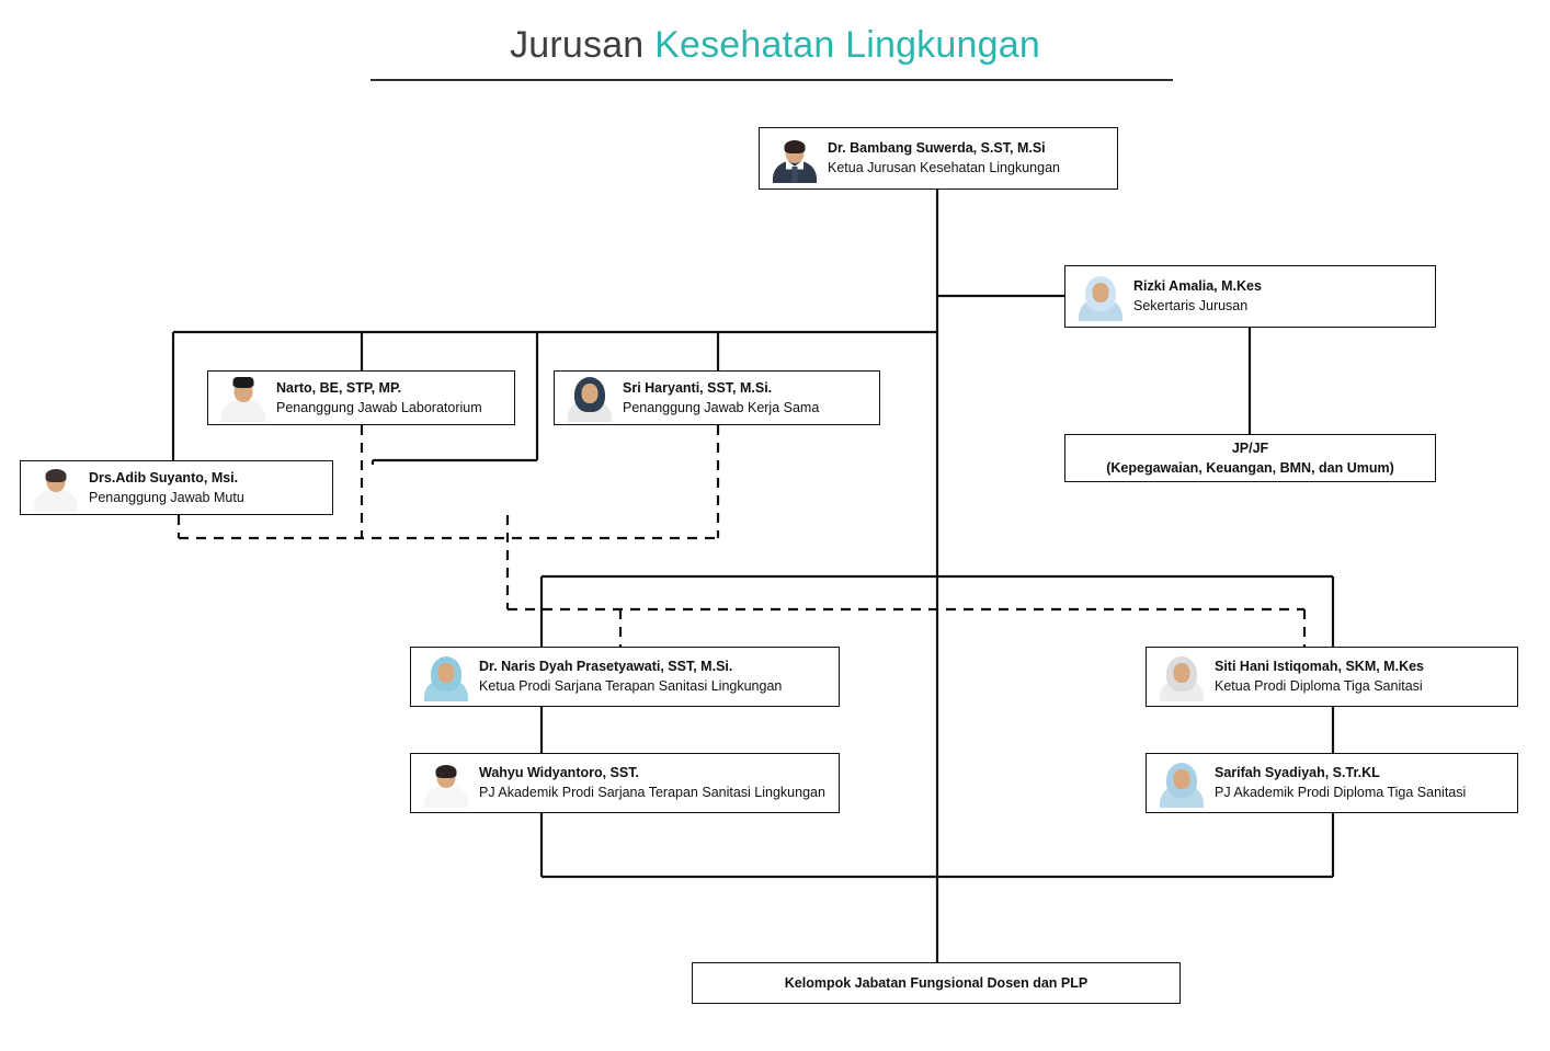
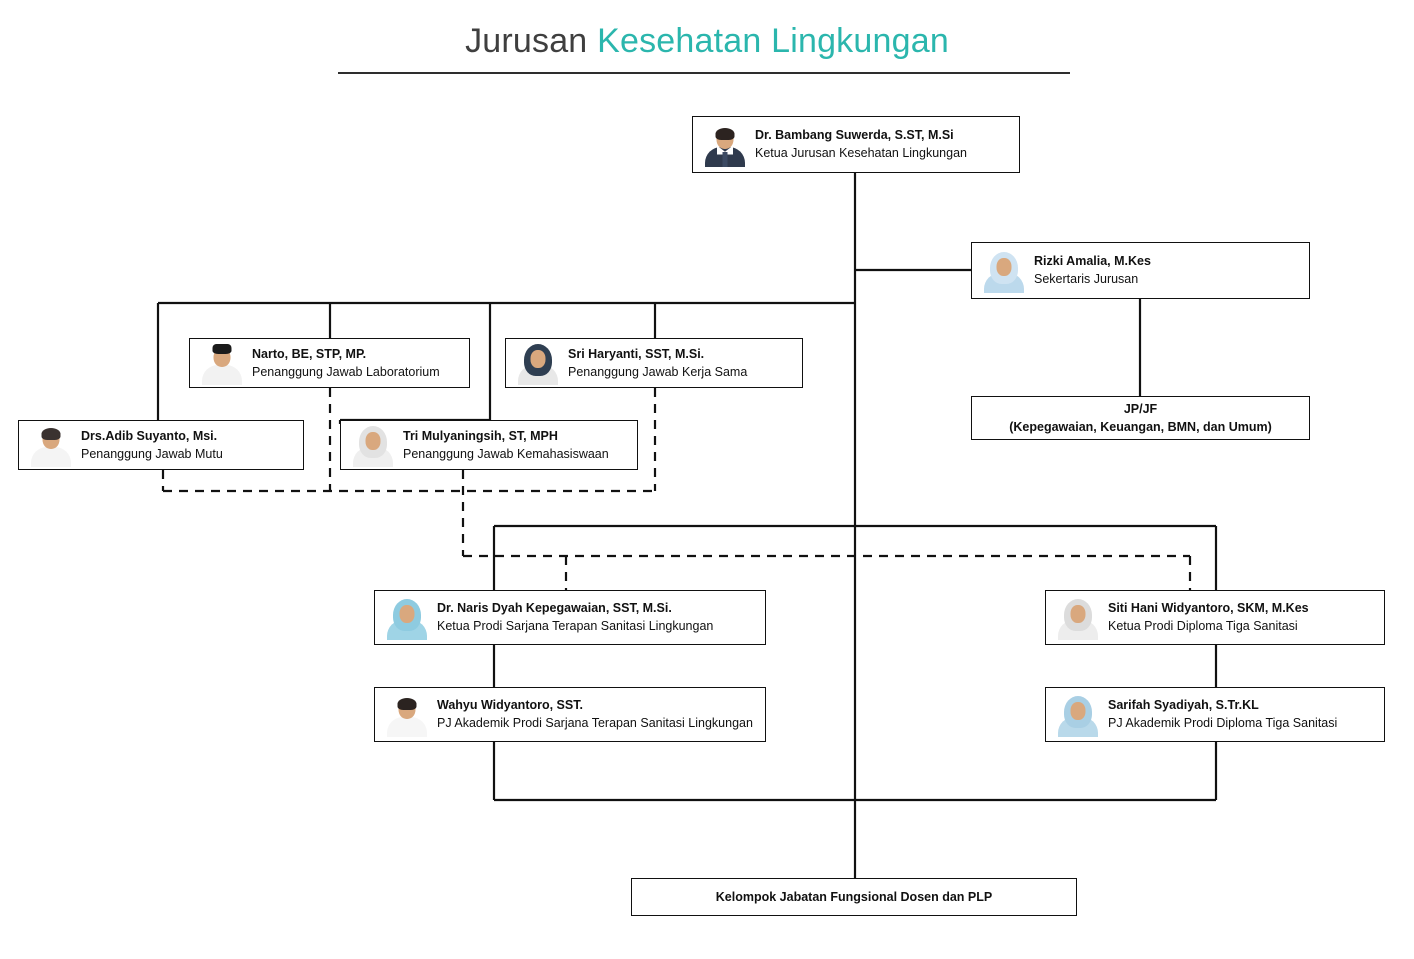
  Jurusan Kesehatan Lingkungan
  Dr. Bambang Suwerda, S.ST, M.Si
  Ketua Jurusan Kesehatan Lingkungan
  Rizki Amalia, M.Kes
  Sekertaris Jurusan
  JP/JF
  (Kepegawaian, Keuangan, BMN, dan Umum)
  Narto, BE, STP, MP.
  Penanggung Jawab Laboratorium
  Sri Haryanti, SST, M.Si.
  Penanggung Jawab Kerja Sama
  Drs.Adib Suyanto, Msi.
  Penanggung Jawab Mutu
+ Tri Mulyaningsih, ST, MPH
+ Penanggung Jawab Kemahasiswaan
- Dr. Naris Dyah Prasetyawati, SST, M.Si.
+ Dr. Naris Dyah Kepegawaian, SST, M.Si.
  Ketua Prodi Sarjana Terapan Sanitasi Lingkungan
- Siti Hani Istiqomah, SKM, M.Kes
+ Siti Hani Widyantoro, SKM, M.Kes
  Ketua Prodi Diploma Tiga Sanitasi
  Wahyu Widyantoro, SST.
  PJ Akademik Prodi Sarjana Terapan Sanitasi Lingkungan
  Sarifah Syadiyah, S.Tr.KL
  PJ Akademik Prodi Diploma Tiga Sanitasi
  Kelompok Jabatan Fungsional Dosen dan PLP
